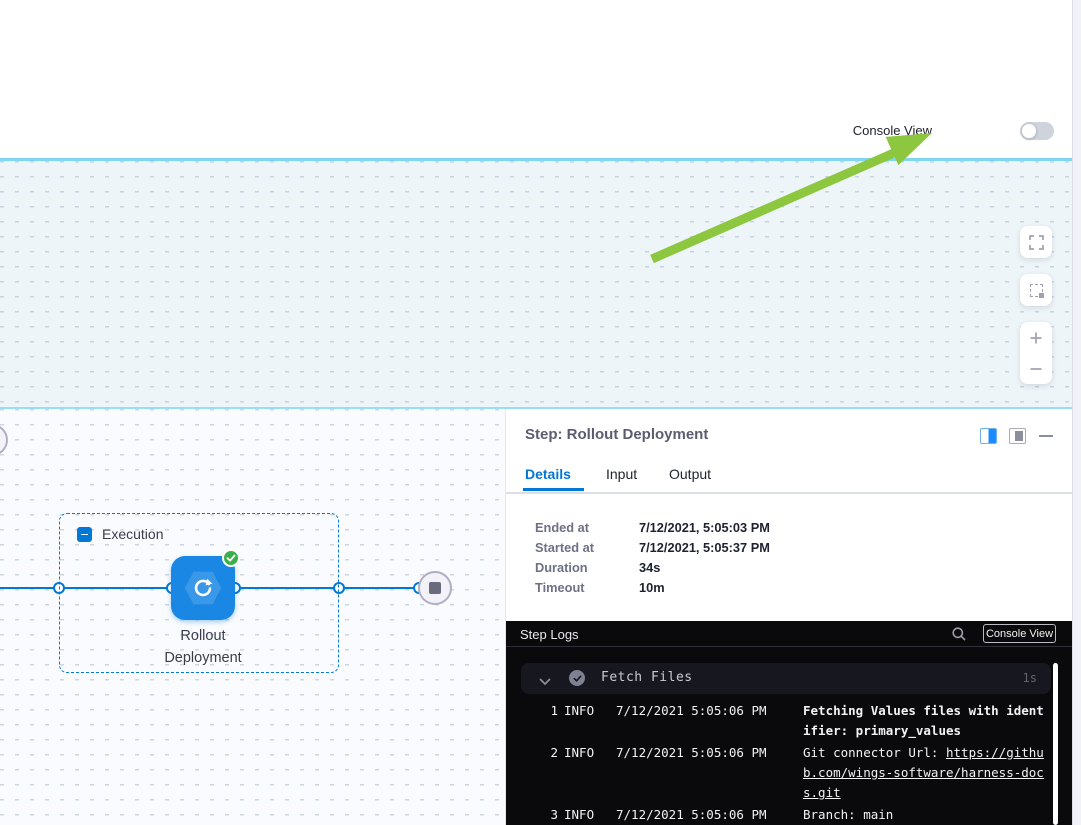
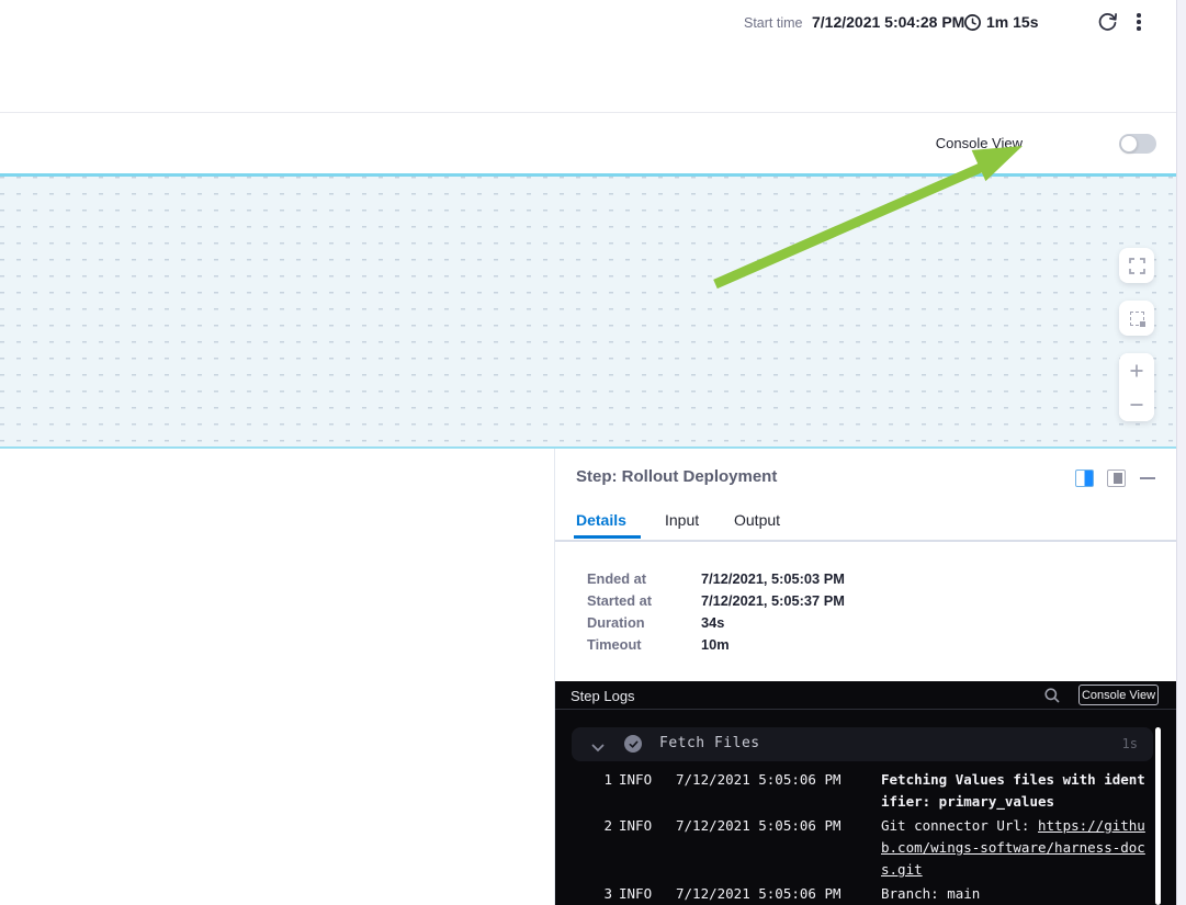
+ Start time
+ 7/12/2021 5:04:28 PM
+ 1m 15s
  Console View
- Execution
- Rollout
- Deployment
  Step: Rollout Deployment
  Details
  Input
  Output
  Ended at
  7/12/2021, 5:05:03 PM
  Started at
  7/12/2021, 5:05:37 PM
  Duration
  34s
  Timeout
  10m
  Step Logs
  Console View
  Fetch Files
  1s
  1
  INFO
  7/12/2021 5:05:06 PM
  Fetching Values files with identifier: primary_values
  2
  INFO
  7/12/2021 5:05:06 PM
  Git connector Url: https://github.com/wings-software/harness-docs.git
  3
  INFO
  7/12/2021 5:05:06 PM
  Branch: main
